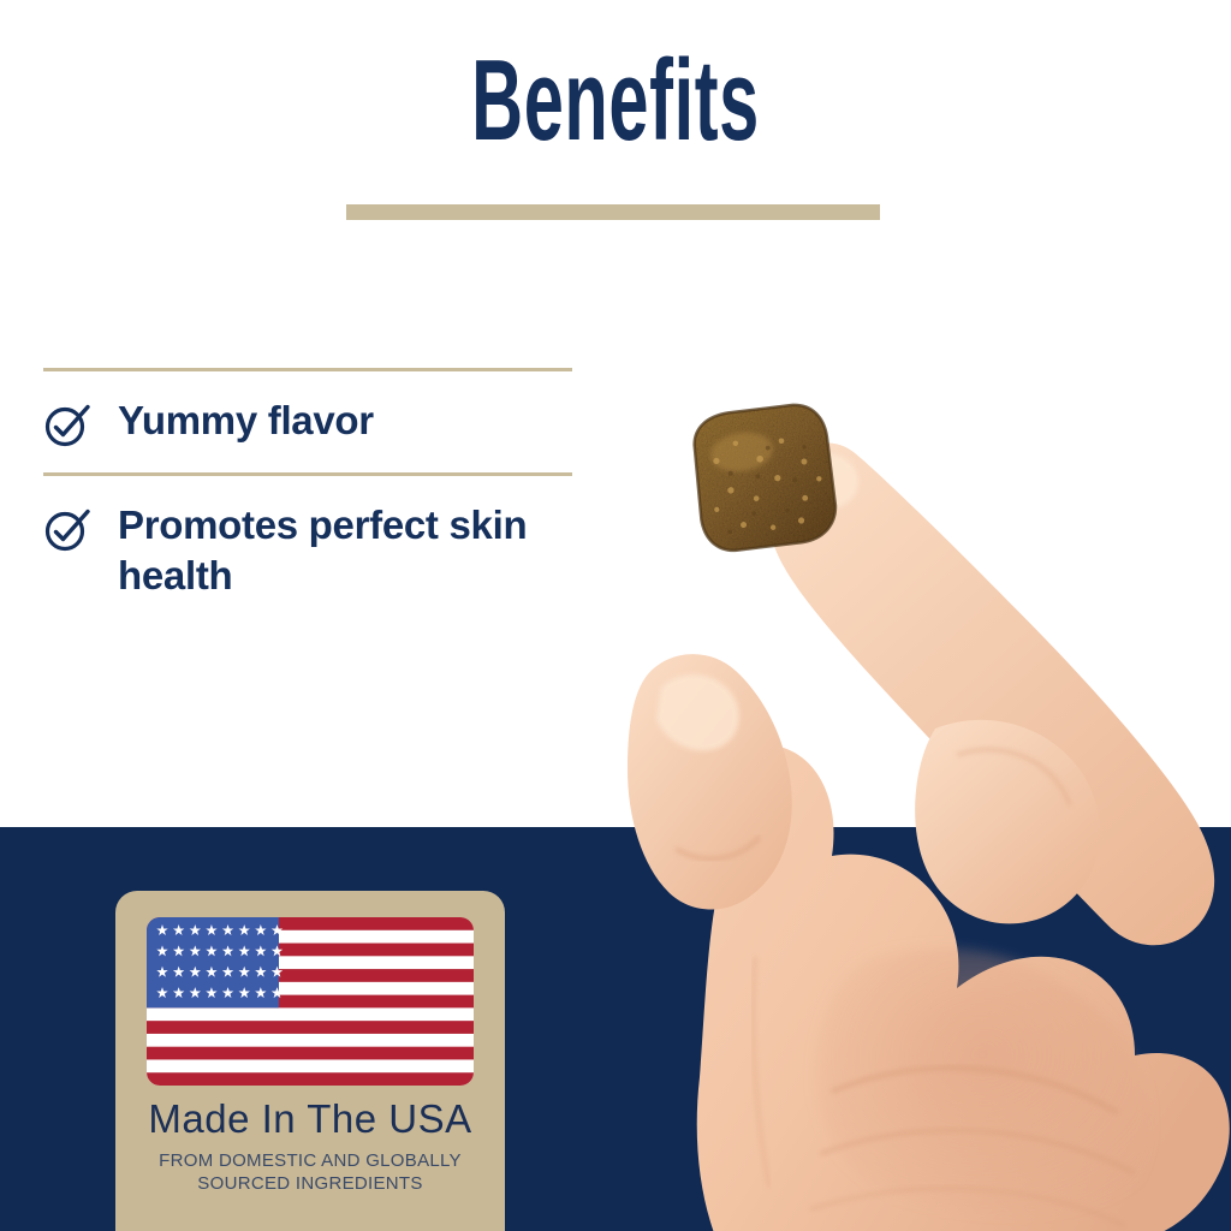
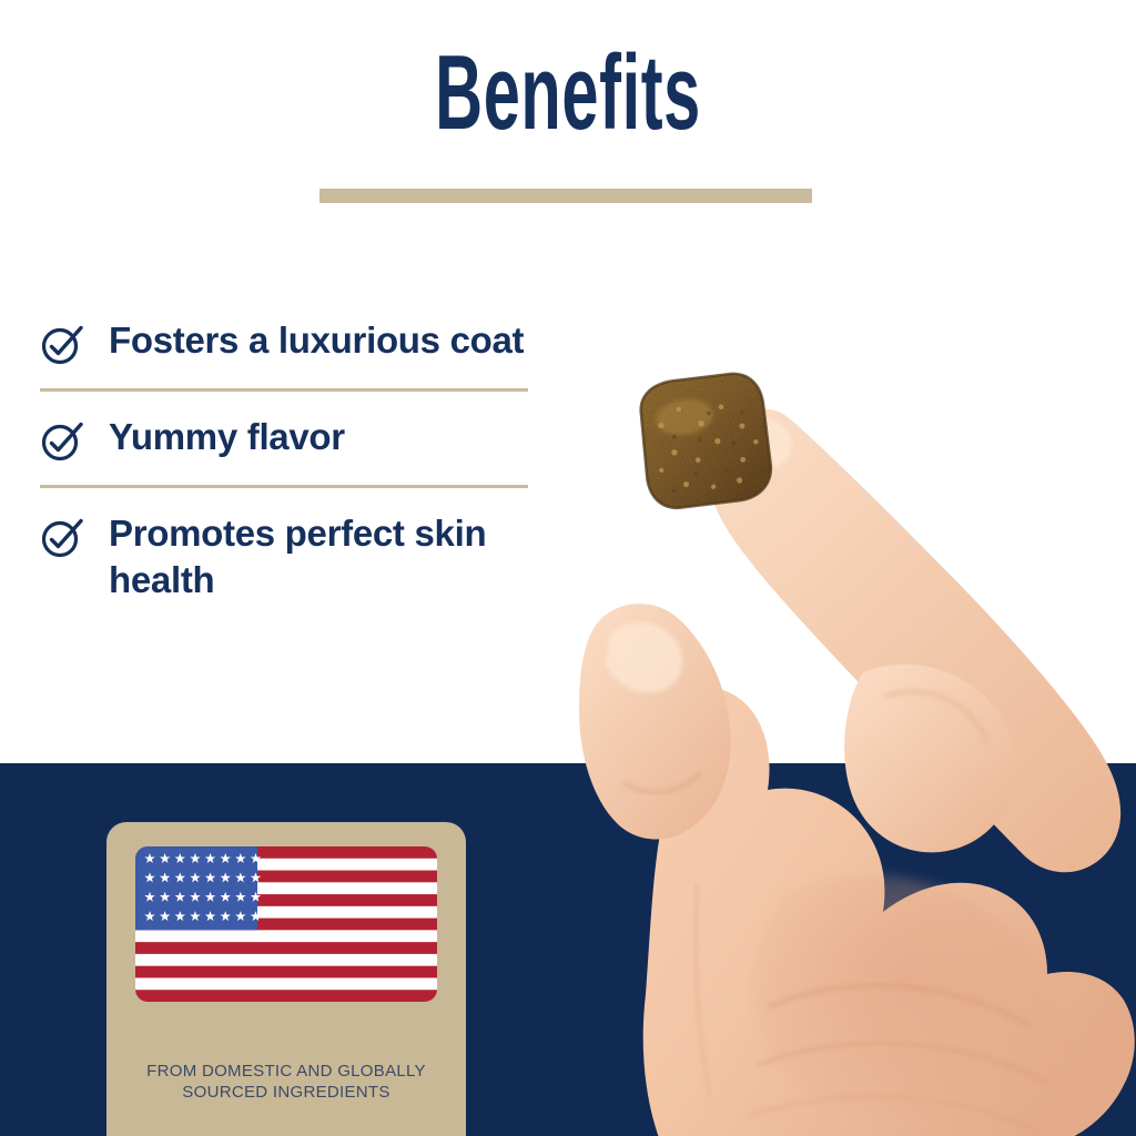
  Benefits
+ Fosters a luxurious coat
  Yummy flavor
  Promotes perfect skin health
- Made In The USA
  FROM DOMESTIC AND GLOBALLY
  SOURCED INGREDIENTS
